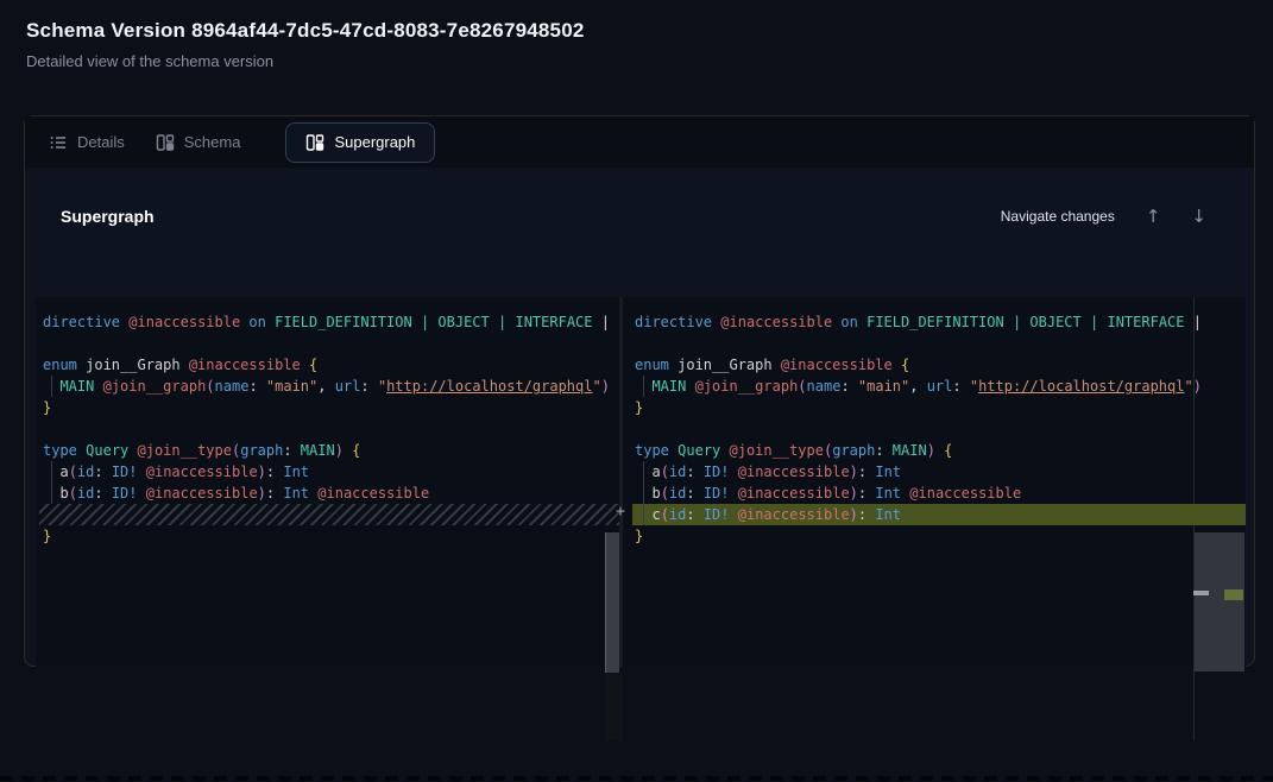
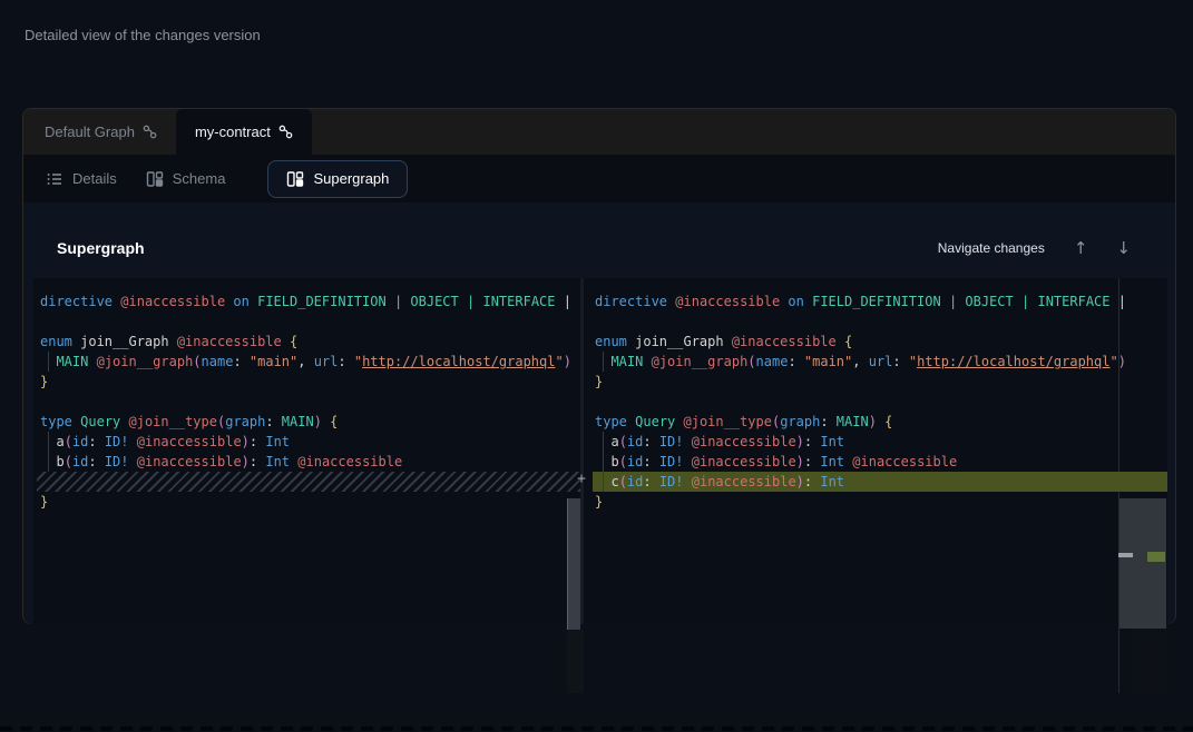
- Schema Version 8964af44-7dc5-47cd-8083-7e8267948502
- Detailed view of the schema version
+ Detailed view of the changes version
+ Default Graph
+ my-contract
  Details
  Schema
  Supergraph
  Supergraph
  Navigate changes
  ↑
  ↓
  directive @inaccessible on FIELD_DEFINITION | OBJECT | INTERFACE |
  enum join__Graph @inaccessible {
  MAIN @join__graph(name: "main", url: "http://localhost/graphql")
  }
  type Query @join__type(graph: MAIN) {
  a(id: ID! @inaccessible): Int
  b(id: ID! @inaccessible): Int @inaccessible
  }
  directive @inaccessible on FIELD_DEFINITION | OBJECT | INTERFACE |
  enum join__Graph @inaccessible {
  MAIN @join__graph(name: "main", url: "http://localhost/graphql")
  }
  type Query @join__type(graph: MAIN) {
  a(id: ID! @inaccessible): Int
  b(id: ID! @inaccessible): Int @inaccessible
  c(id: ID! @inaccessible): Int
  }
  +
